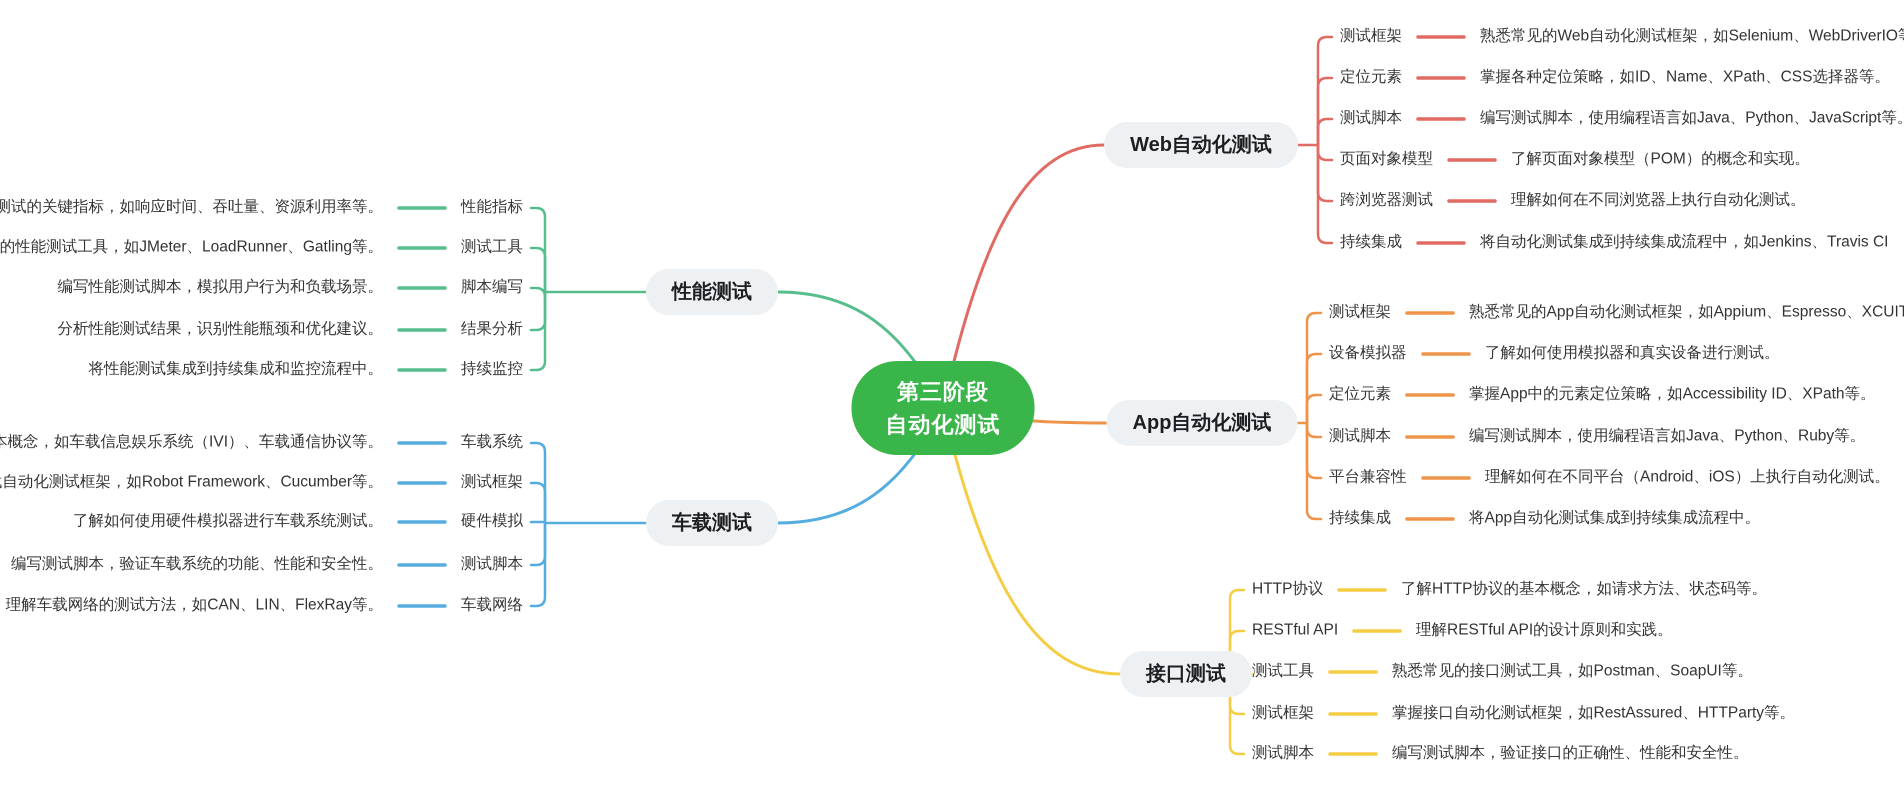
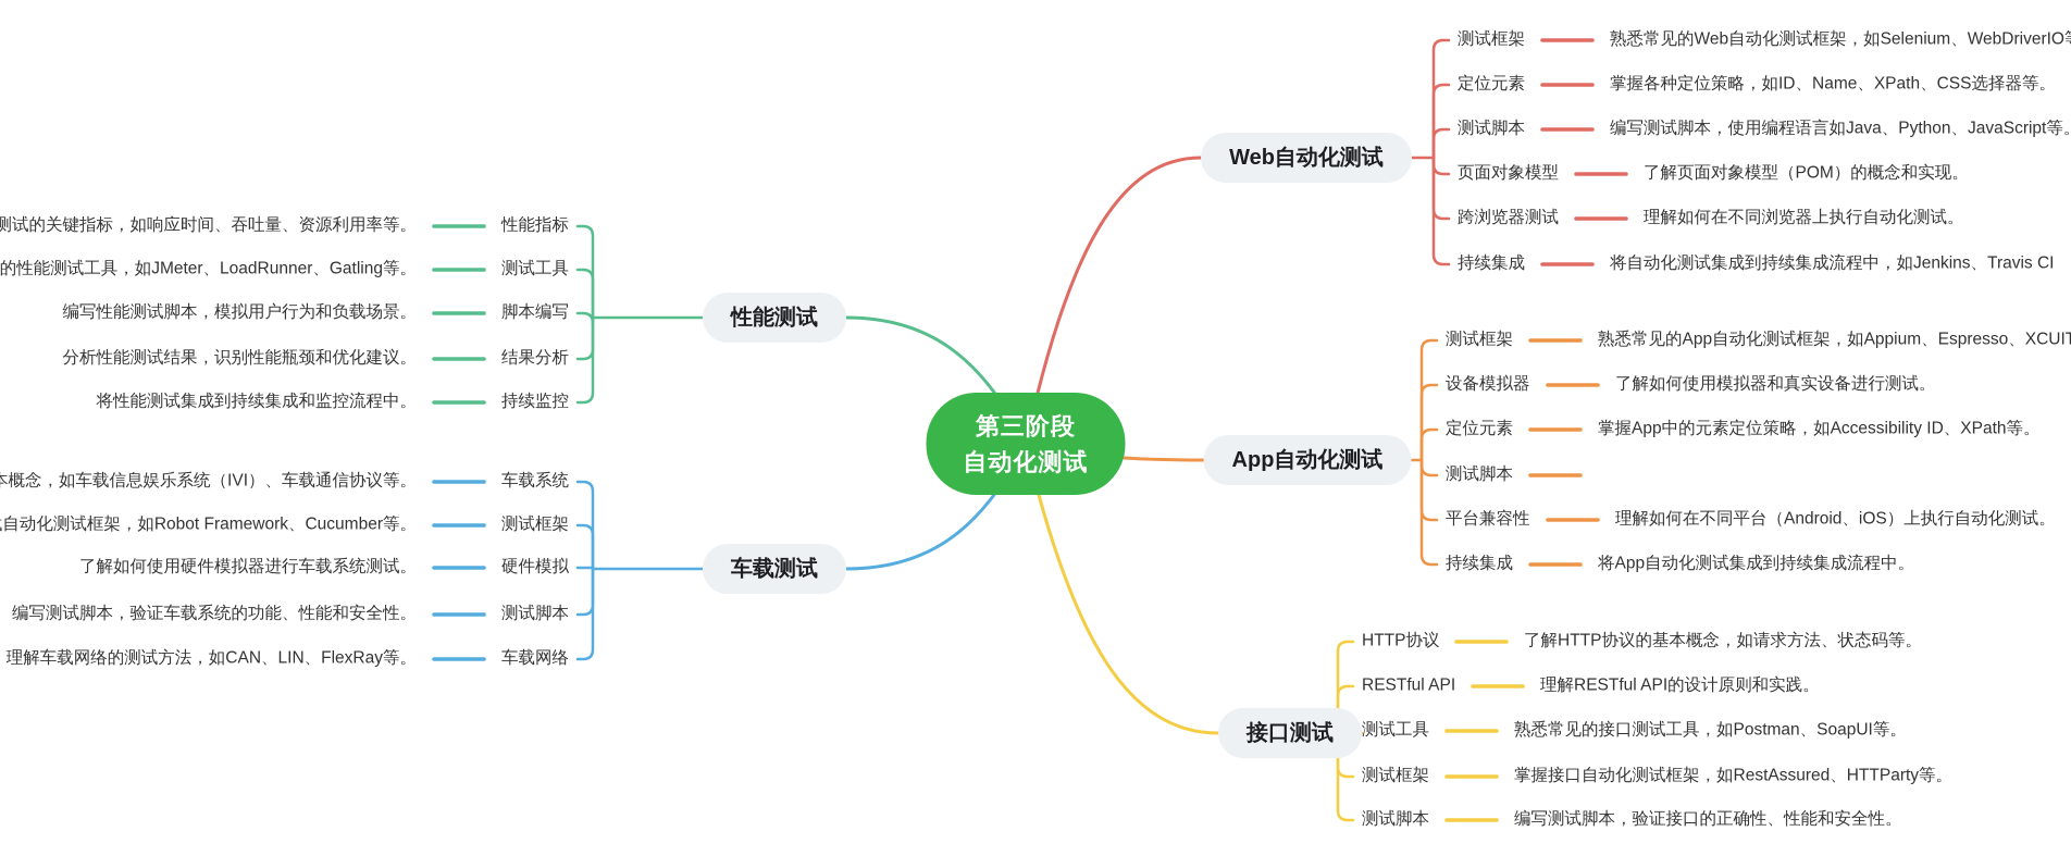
  第三阶段
  自动化测试
  Web自动化测试
  测试框架
  熟悉常见的Web自动化测试框架，如Selenium、WebDriverIO
  定位元素
  掌握各种定位策略，如ID、Name、XPath、CSS选择器等。
  测试脚本
  编写测试脚本，使用编程语言如Java、Python、JavaScript等
  页面对象模型
  了解页面对象模型（POM）的概念和实现。
  跨浏览器测试
  理解如何在不同浏览器上执行自动化测试。
  持续集成
  将自动化测试集成到持续集成流程中，如Jenkins、Travis CI
  App自动化测试
  测试框架
  熟悉常见的App自动化测试框架，如Appium、Espresso、XCUIT
  设备模拟器
  了解如何使用模拟器和真实设备进行测试。
  定位元素
  掌握App中的元素定位策略，如Accessibility ID、XPath等。
  测试脚本
- 编写测试脚本，使用编程语言如Java、Python、Ruby等。
  平台兼容性
  理解如何在不同平台（Android、iOS）上执行自动化测试。
  持续集成
  将App自动化测试集成到持续集成流程中。
  接口测试
  HTTP协议
  了解HTTP协议的基本概念，如请求方法、状态码等。
  RESTful API
  理解RESTful API的设计原则和实践。
  测试工具
  熟悉常见的接口测试工具，如Postman、SoapUI等。
  测试框架
  掌握接口自动化测试框架，如RestAssured、HTTParty等。
  测试脚本
  编写测试脚本，验证接口的正确性、性能和安全性。
  性能测试
  性能指标
  测试的关键指标，如响应时间、吞吐量、资源利用率等。
  测试工具
  的性能测试工具，如JMeter、LoadRunner、Gatling等。
  脚本编写
  编写性能测试脚本，模拟用户行为和负载场景。
  结果分析
  分析性能测试结果，识别性能瓶颈和优化建议。
  持续监控
  将性能测试集成到持续集成和监控流程中。
  车载测试
  车载系统
  概念，如车载信息娱乐系统（IVI）、车载通信协议等。
  测试框架
  自动化测试框架，如Robot Framework、Cucumber等。
  硬件模拟
  了解如何使用硬件模拟器进行车载系统测试。
  测试脚本
  编写测试脚本，验证车载系统的功能、性能和安全性。
  车载网络
  理解车载网络的测试方法，如CAN、LIN、FlexRay等。
